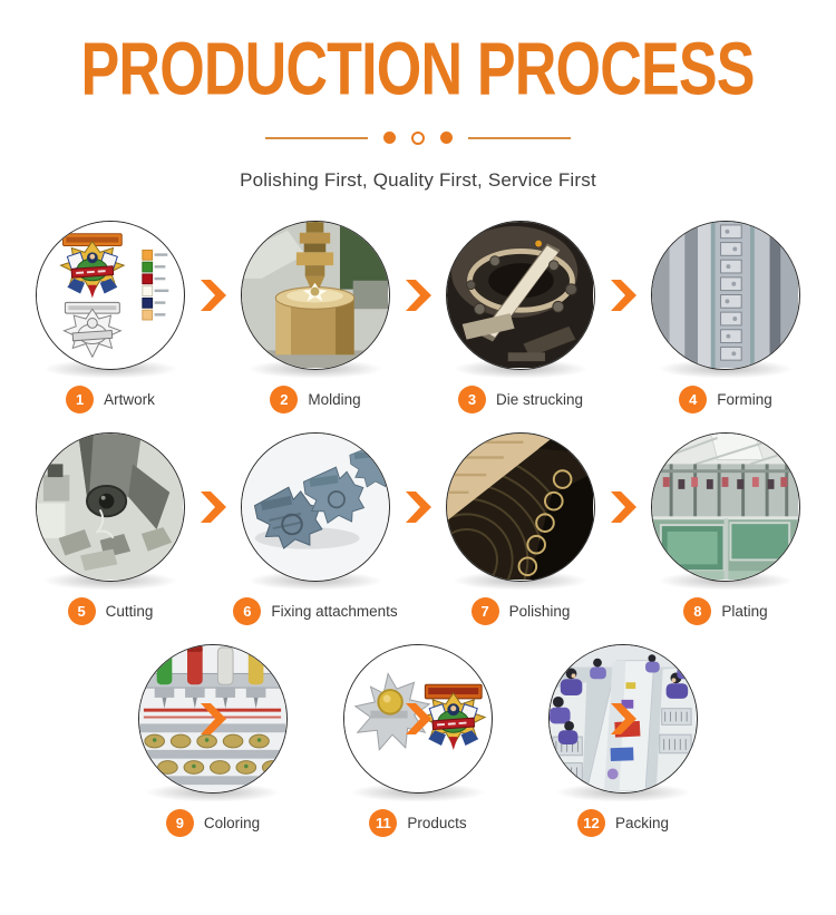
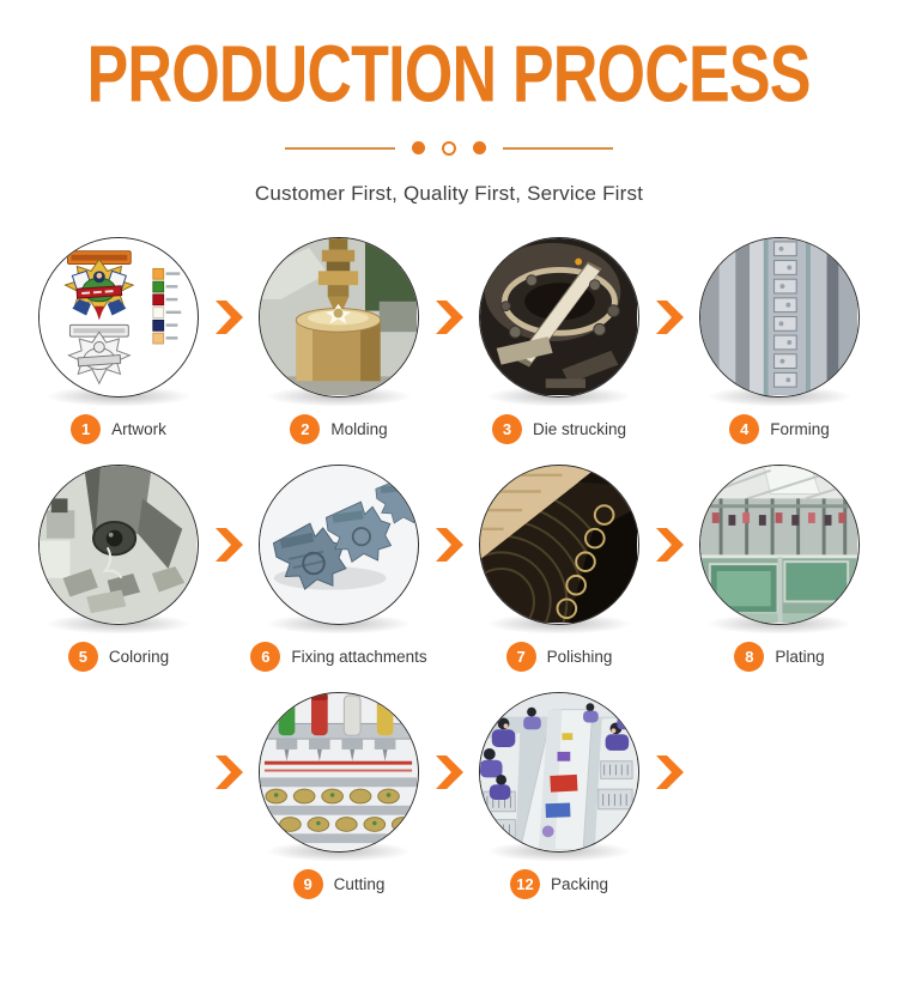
  PRODUCTION PROCESS
- Polishing First, Quality First, Service First
+ Customer First, Quality First, Service First
  1
  Artwork
  2
  Molding
  3
  Die strucking
  4
  Forming
  5
- Cutting
+ Coloring
  6
  Fixing attachments
  7
  Polishing
  8
  Plating
  9
- Coloring
+ Cutting
- 11
- Products
  12
  Packing
